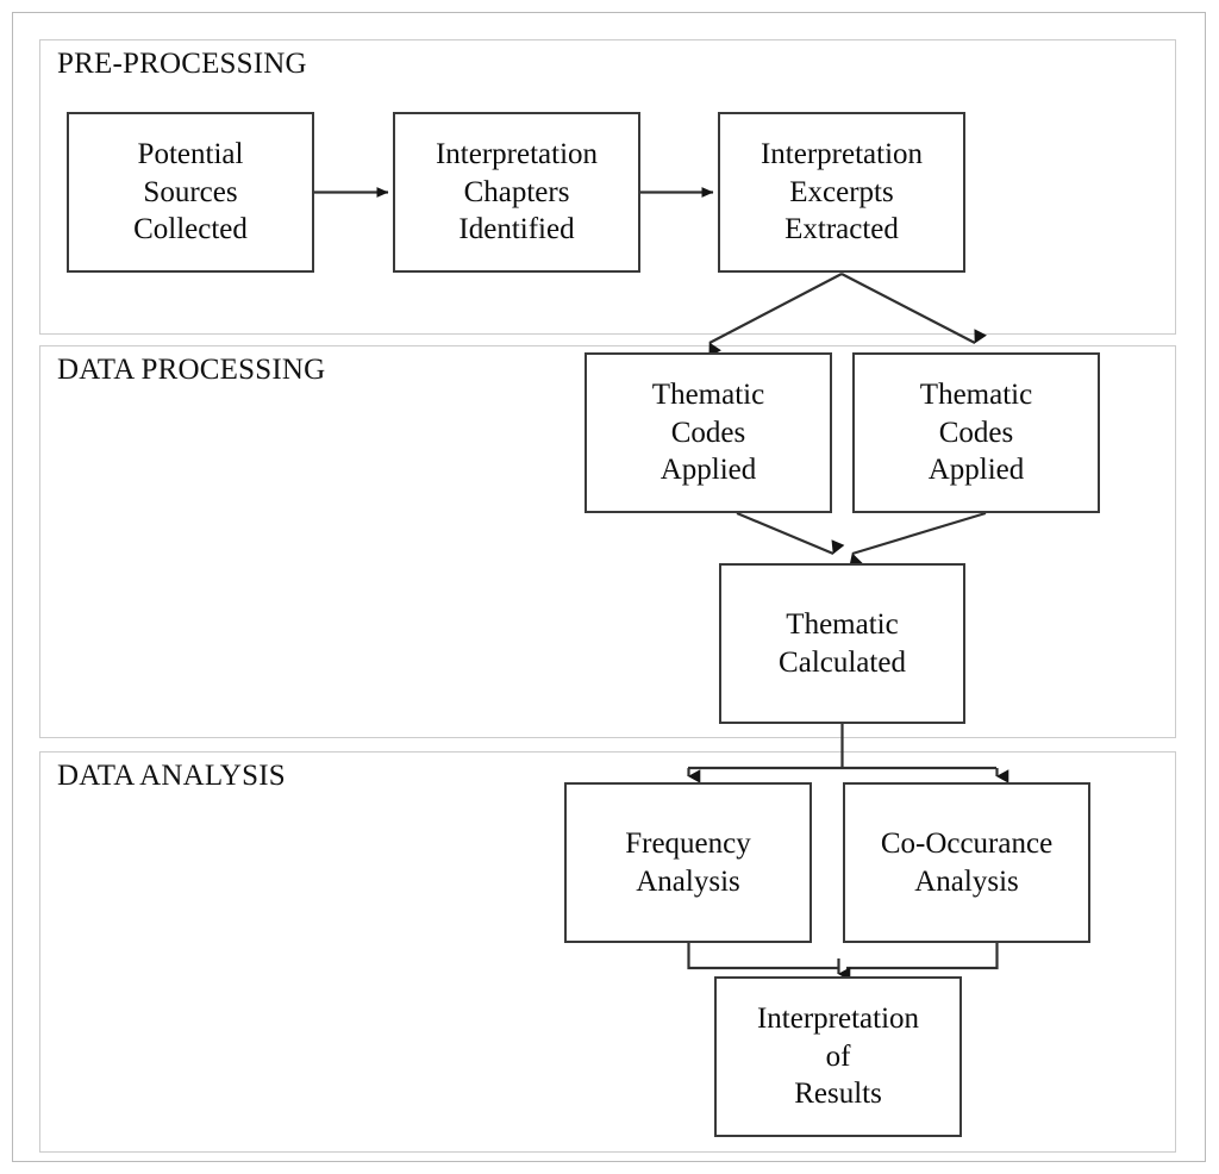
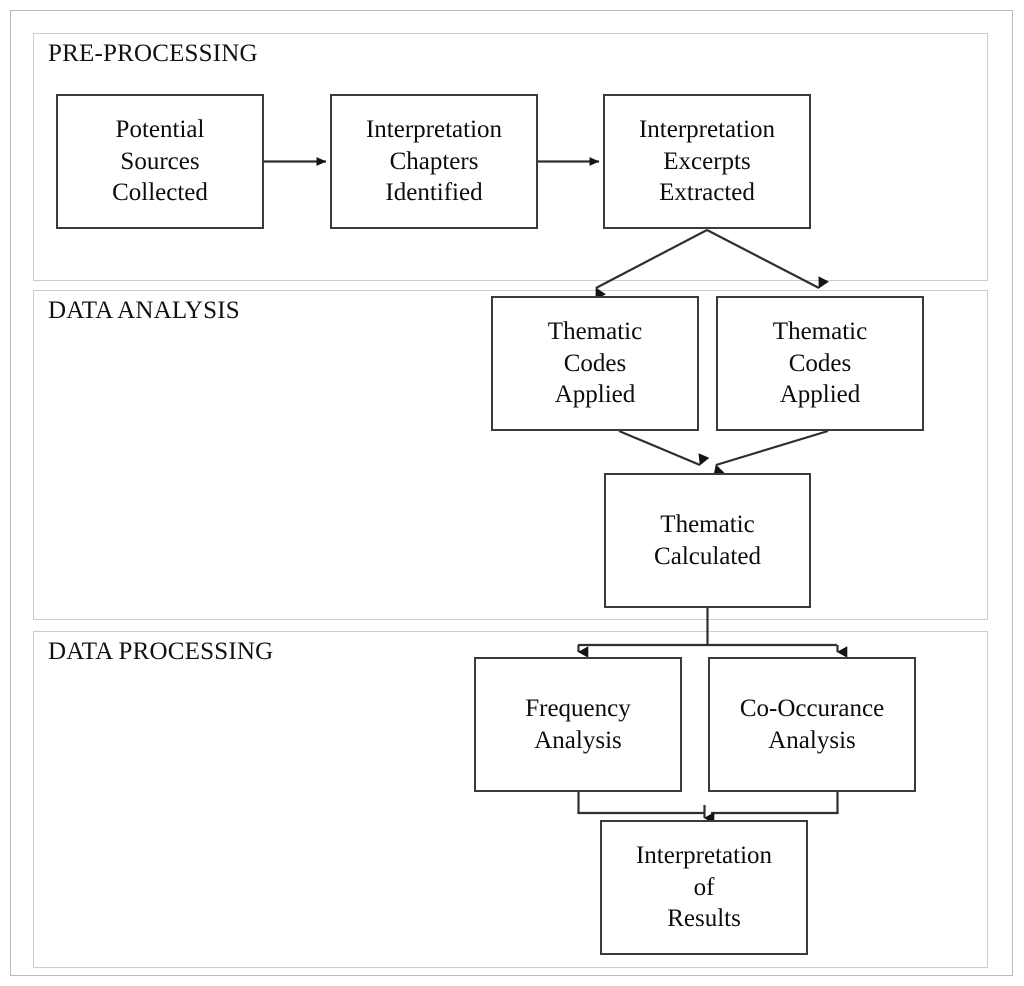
  PRE-PROCESSING
  Potential
  Sources
  Collected
  Interpretation
  Chapters
  Identified
  Interpretation
  Excerpts
  Extracted
- DATA PROCESSING
+ DATA ANALYSIS
  Thematic
  Codes
  Applied
  Thematic
  Codes
  Applied
  Thematic
  Calculated
- DATA ANALYSIS
+ DATA PROCESSING
  Frequency
  Analysis
  Co-Occurance
  Analysis
  Interpretation
  of
  Results
